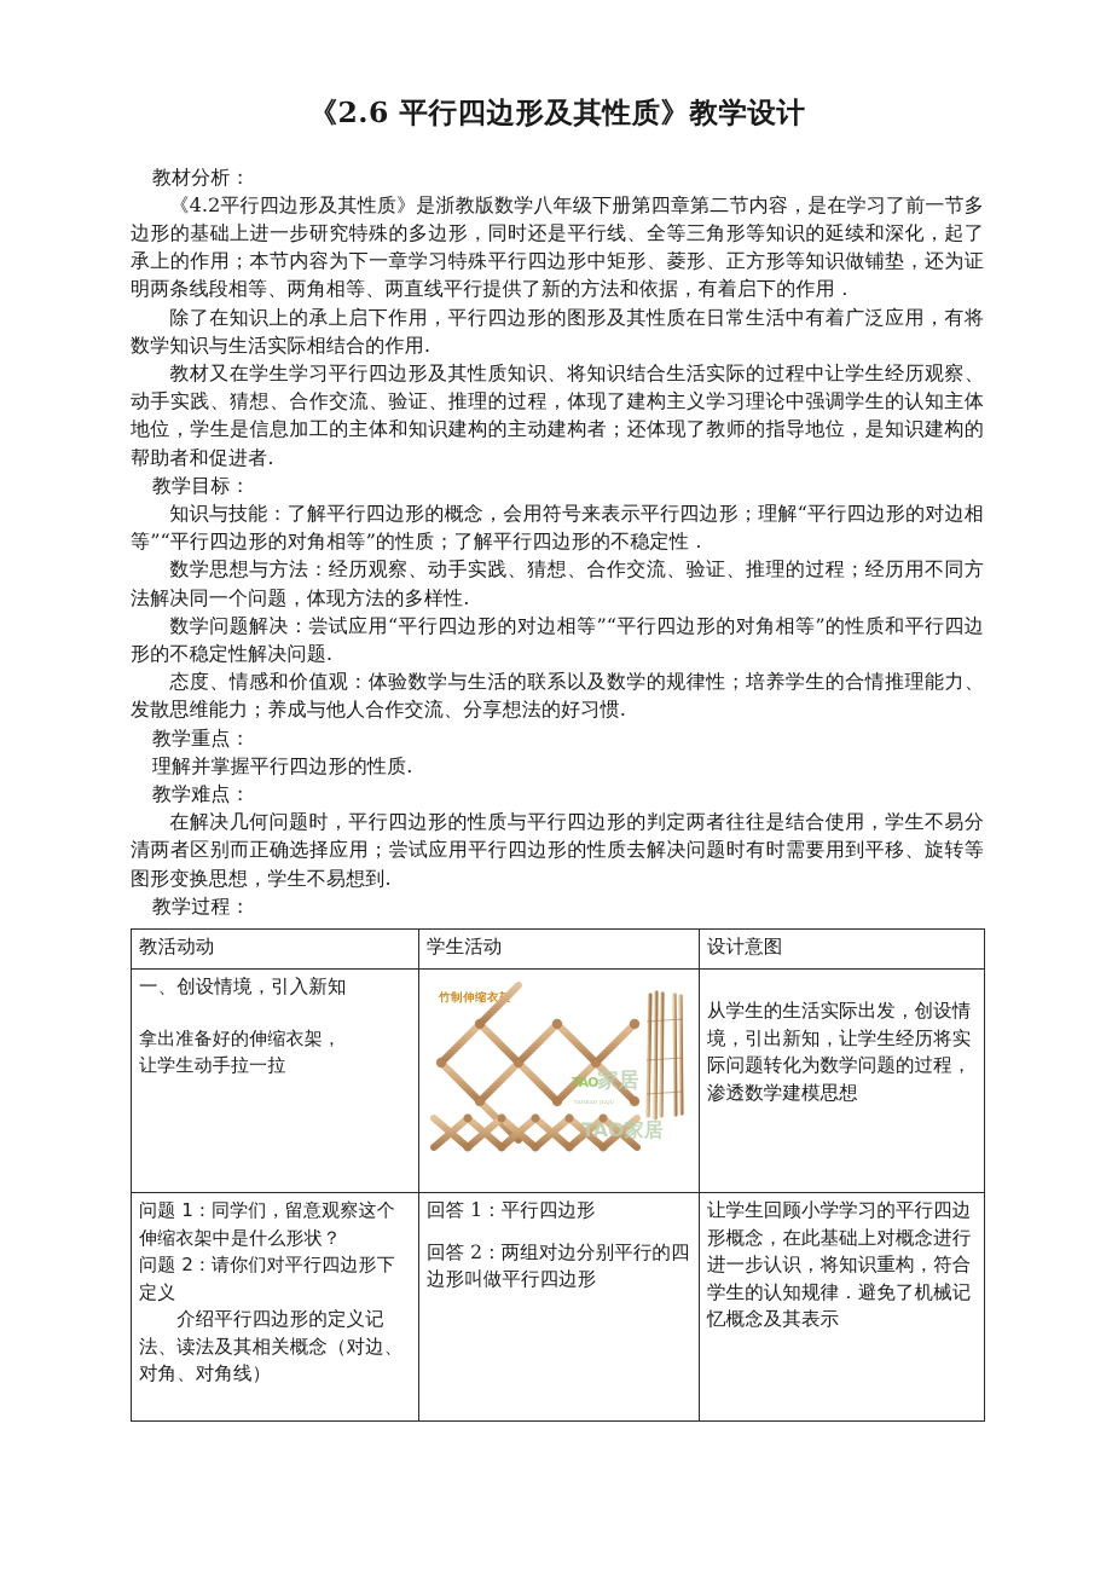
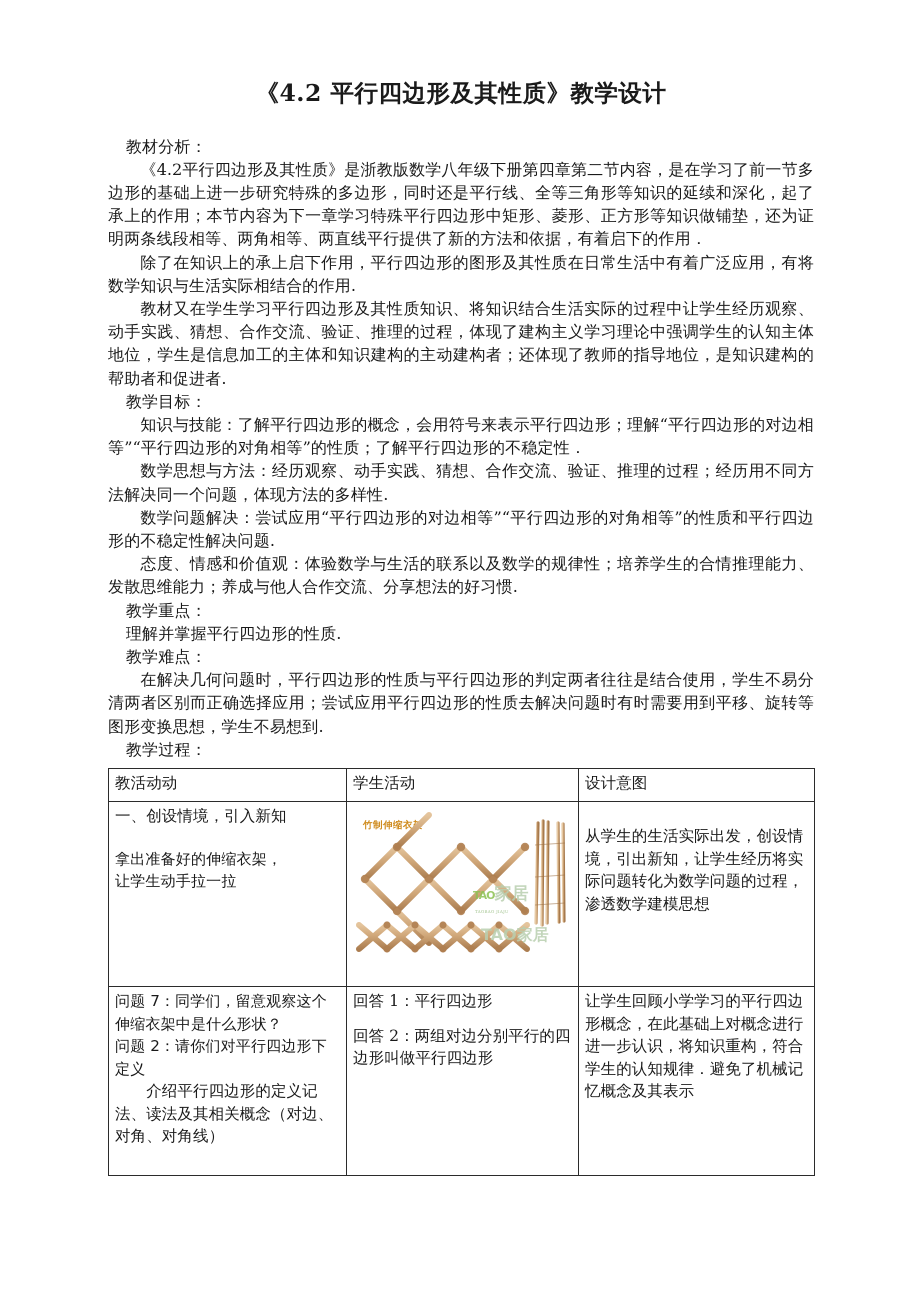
- 《2.6 平行四边形及其性质》教学设计
+ 《4.2 平行四边形及其性质》教学设计
  教材分析：
  《4.2平行四边形及其性质》是浙教版数学八年级下册第四章第二节内容，是在学习了前一节多边形的基础上进一步研究特殊的多边形，同时还是平行线、全等三角形等知识的延续和深化，起了承上的作用；本节内容为下一章学习特殊平行四边形中矩形、菱形、正方形等知识做铺垫，还为证明两条线段相等、两角相等、两直线平行提供了新的方法和依据，有着启下的作用．
  除了在知识上的承上启下作用，平行四边形的图形及其性质在日常生活中有着广泛应用，有将数学知识与生活实际相结合的作用.
  教材又在学生学习平行四边形及其性质知识、将知识结合生活实际的过程中让学生经历观察、动手实践、猜想、合作交流、验证、推理的过程，体现了建构主义学习理论中强调学生的认知主体地位，学生是信息加工的主体和知识建构的主动建构者；还体现了教师的指导地位，是知识建构的帮助者和促进者.
  教学目标：
  知识与技能：了解平行四边形的概念，会用符号来表示平行四边形；理解“平行四边形的对边相等”“平行四边形的对角相等”的性质；了解平行四边形的不稳定性．
  数学思想与方法：经历观察、动手实践、猜想、合作交流、验证、推理的过程；经历用不同方法解决同一个问题，体现方法的多样性.
  数学问题解决：尝试应用“平行四边形的对边相等”“平行四边形的对角相等”的性质和平行四边形的不稳定性解决问题.
  态度、情感和价值观：体验数学与生活的联系以及数学的规律性；培养学生的合情推理能力、发散思维能力；养成与他人合作交流、分享想法的好习惯.
  教学重点：
  理解并掌握平行四边形的性质.
  教学难点：
  在解决几何问题时，平行四边形的性质与平行四边形的判定两者往往是结合使用，学生不易分清两者区别而正确选择应用；尝试应用平行四边形的性质去解决问题时有时需要用到平移、旋转等图形变换思想，学生不易想到.
  教学过程：
  教活动动	学生活动	设计意图
  一、创设情境，引入新知 拿出准备好的伸缩衣架， 让学生动手拉一拉	竹制伸缩衣 TAO家居 TAO家居	从学生的生活实际出发，创设情境，引出新知，让学生经历将实际问题转化为数学问题的过程，渗透数学建模思想
- 问题 1：同学们，留意观察这个伸缩衣架中是什么形状？ 问题 2：请你们对平行四边形下定义 介绍平行四边形的定义记法、读法及其相关概念（对边、对角、对角线）	回答 1：平行四边形 回答 2：两组对边分别平行的四边形叫做平行四边形	让学生回顾小学学习的平行四边形概念，在此基础上对概念进行进一步认识，将知识重构，符合学生的认知规律．避免了机械记忆概念及其表示
+ 问题 7：同学们，留意观察这个伸缩衣架中是什么形状？ 问题 2：请你们对平行四边形下定义 介绍平行四边形的定义记法、读法及其相关概念（对边、对角、对角线）	回答 1：平行四边形 回答 2：两组对边分别平行的四边形叫做平行四边形	让学生回顾小学学习的平行四边形概念，在此基础上对概念进行进一步认识，将知识重构，符合学生的认知规律．避免了机械记忆概念及其表示
